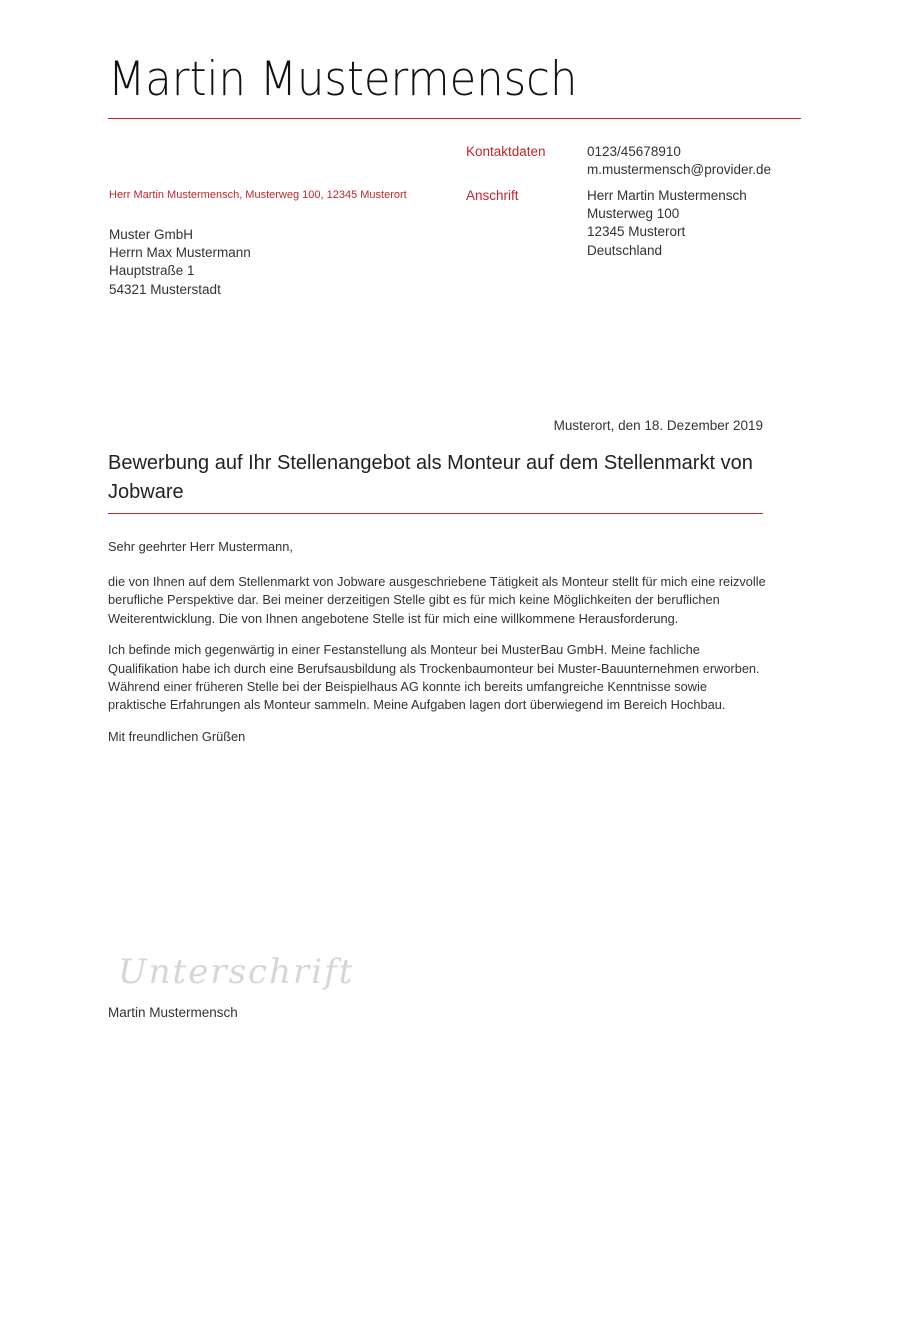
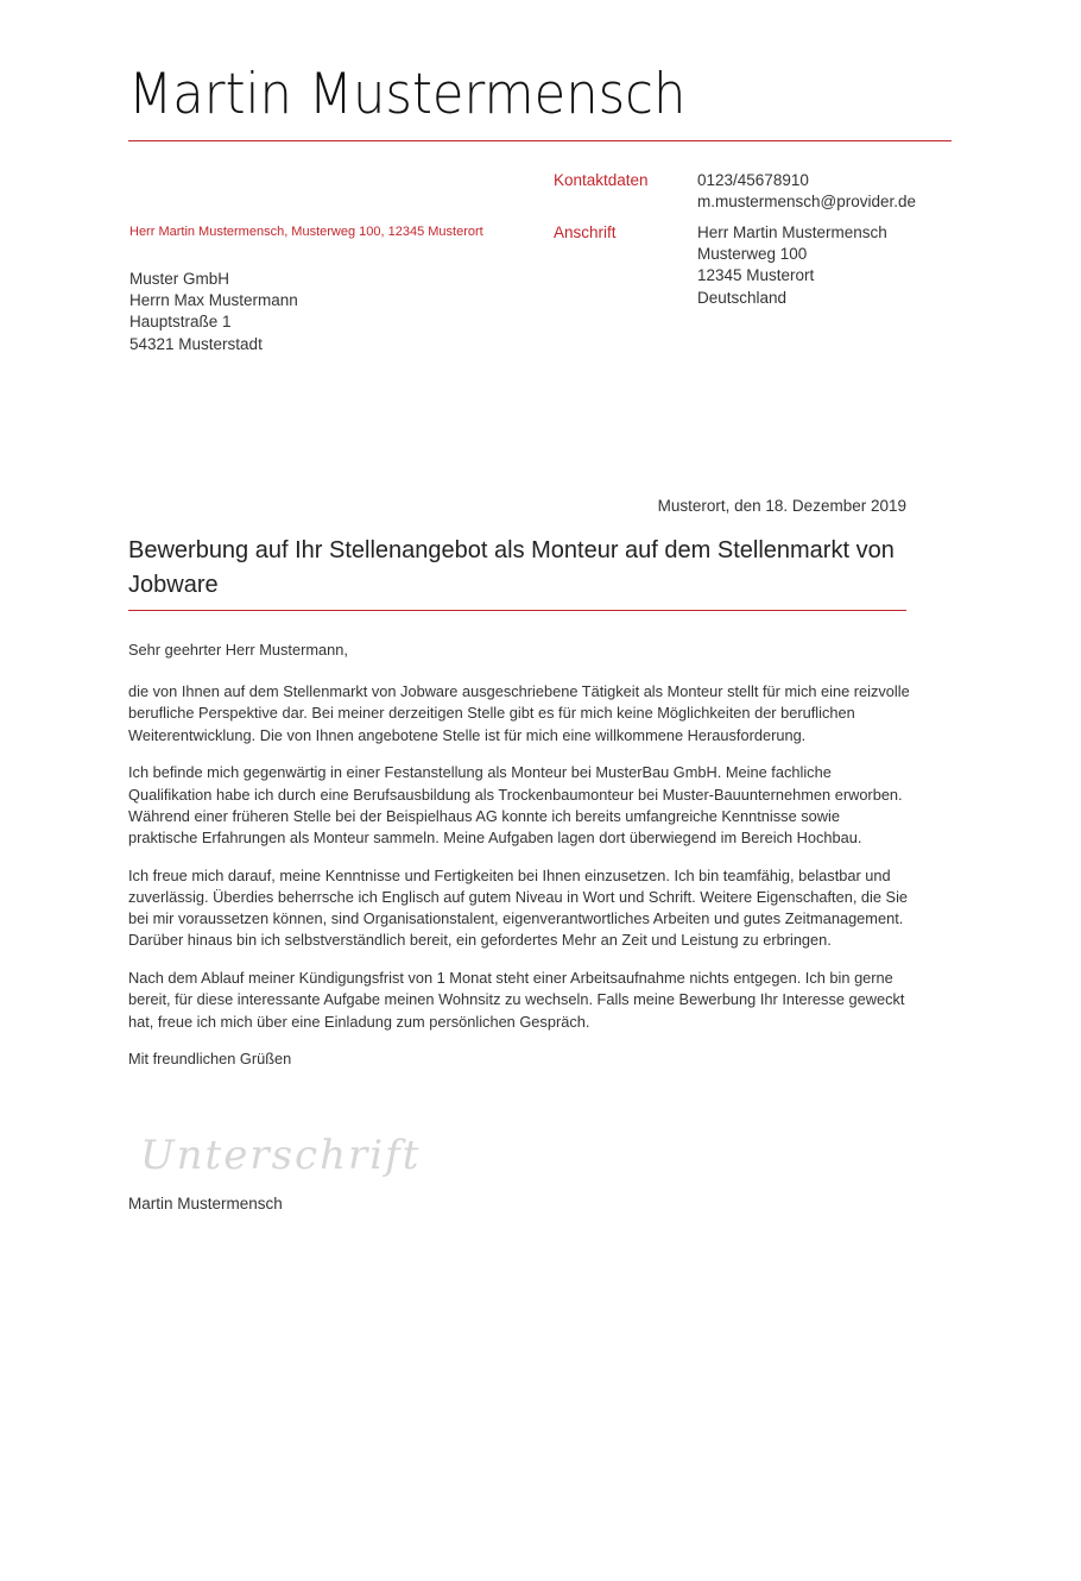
  Martin Mustermensch
  Herr Martin Mustermensch, Musterweg 100, 12345 Musterort
  Muster GmbH
  Herrn Max Mustermann
  Hauptstraße 1
  54321 Musterstadt
  Kontaktdaten
  0123/45678910
  m.mustermensch@provider.de
  Anschrift
  Herr Martin Mustermensch
  Musterweg 100
  12345 Musterort
  Deutschland
  Musterort, den 18. Dezember 2019
  Bewerbung auf Ihr Stellenangebot als Monteur auf dem Stellenmarkt von Jobware
  Sehr geehrter Herr Mustermann,
  die von Ihnen auf dem Stellenmarkt von Jobware ausgeschriebene Tätigkeit als Monteur stellt für mich eine reizvolle berufliche Perspektive dar. Bei meiner derzeitigen Stelle gibt es für mich keine Möglichkeiten der beruflichen Weiterentwicklung. Die von Ihnen angebotene Stelle ist für mich eine willkommene Herausforderung.
  Ich befinde mich gegenwärtig in einer Festanstellung als Monteur bei MusterBau GmbH. Meine fachliche Qualifikation habe ich durch eine Berufsausbildung als Trockenbaumonteur bei Muster-Bauunternehmen erworben. Während einer früheren Stelle bei der Beispielhaus AG konnte ich bereits umfangreiche Kenntnisse sowie praktische Erfahrungen als Monteur sammeln. Meine Aufgaben lagen dort überwiegend im Bereich Hochbau.
+ Ich freue mich darauf, meine Kenntnisse und Fertigkeiten bei Ihnen einzusetzen. Ich bin teamfähig, belastbar und zuverlässig. Überdies beherrsche ich Englisch auf gutem Niveau in Wort und Schrift. Weitere Eigenschaften, die Sie bei mir voraussetzen können, sind Organisationstalent, eigenverantwortliches Arbeiten und gutes Zeitmanagement. Darüber hinaus bin ich selbstverständlich bereit, ein gefordertes Mehr an Zeit und Leistung zu erbringen.
+ Nach dem Ablauf meiner Kündigungsfrist von 1 Monat steht einer Arbeitsaufnahme nichts entgegen. Ich bin gerne bereit, für diese interessante Aufgabe meinen Wohnsitz zu wechseln. Falls meine Bewerbung Ihr Interesse geweckt hat, freue ich mich über eine Einladung zum persönlichen Gespräch.
  Mit freundlichen Grüßen
  Unterschrift
  Martin Mustermensch
